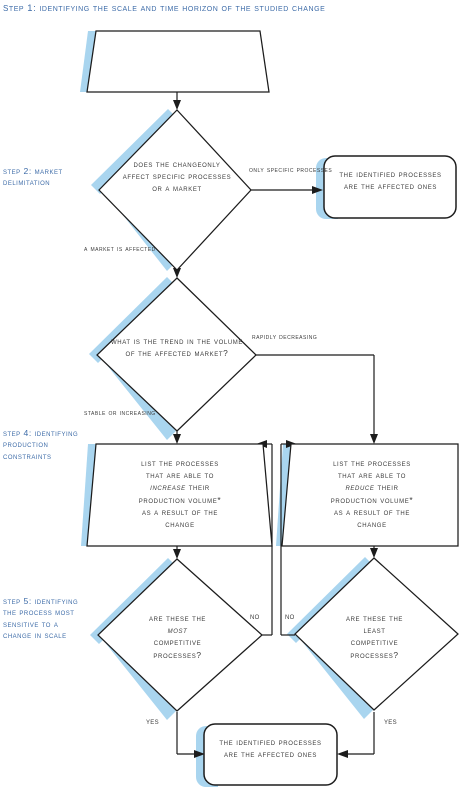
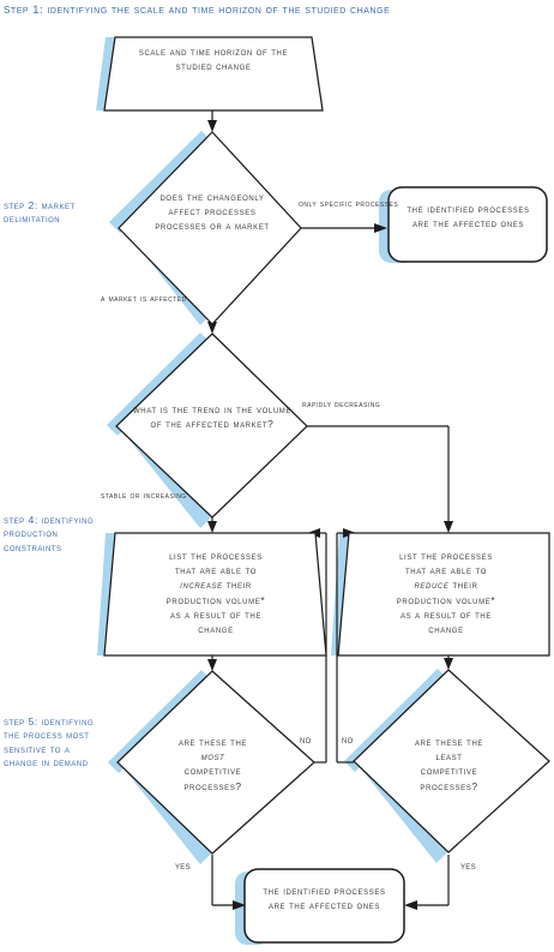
  step 1: identifying the scale and time horizon of the studied change
  step 2: market delimitation
  step 4: identifying production constraints
- step 5: identifying the process most sensitive to a change in scale
+ step 5: identifying the process most sensitive to a change in demand
+ scale and time horizon of the studied change
- does the changeonly affect specific processes or a market
+ does the changeonly affect processes processes or a market
  the identified processes are the affected ones
  what is the trend in the volume of the affected market?
  list the processes
  that are able to
  increase their
  production volume*
  as a result of the
  change
  list the processes
  that are able to
  reduce their
  production volume*
  as a result of the
  change
  are these the
  most
  competitive
  processes?
  are these the
  least
  competitive
  processes?
  the identified processes are the affected ones
  only specific processes
  a market is affected
  rapidly decreasing
  stable or increasing
  no
  no
  yes
  yes
